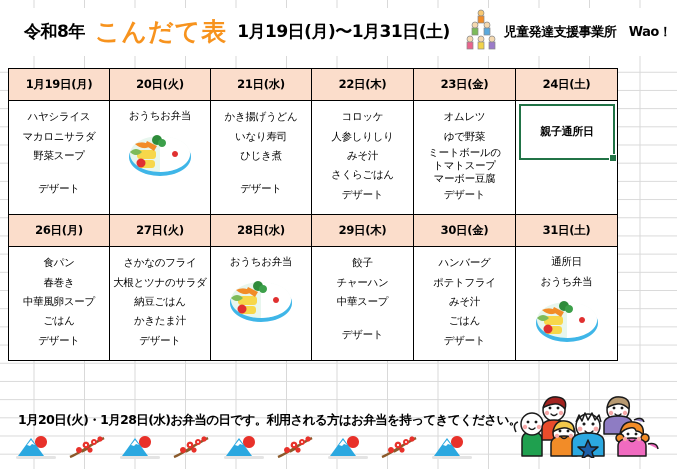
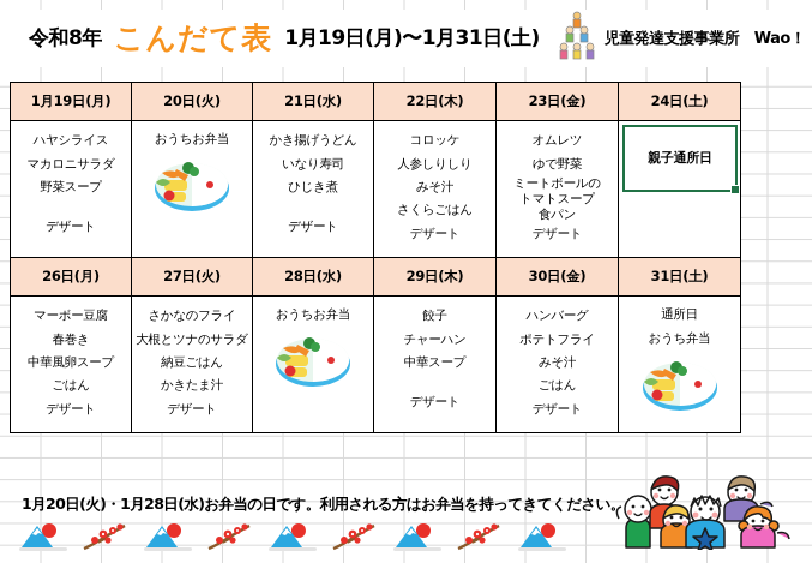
  令和8年
  こんだて表
  1月19日(月)〜1月31日(土)
  児童発達支援事業所 Wao！
  1月19日(月)	20日(火)	21日(水)	22日(木)	23日(金)	24日(土)
- ハヤシライス マカロニサラダ 野菜スープ デザート	おうちお弁当	かき揚げうどん いなり寿司 ひじき煮 デザート	コロッケ 人参しりしり みそ汁 さくらごはん デザート	オムレツ ゆで野菜 ミートボールの トマトスープ マーボー豆腐 デザート	親子通所日
+ ハヤシライス マカロニサラダ 野菜スープ デザート	おうちお弁当	かき揚げうどん いなり寿司 ひじき煮 デザート	コロッケ 人参しりしり みそ汁 さくらごはん デザート	オムレツ ゆで野菜 ミートボールの トマトスープ 食パン デザート	親子通所日
  26日(月)	27日(火)	28日(水)	29日(木)	30日(金)	31日(土)
- 食パン 春巻き 中華風卵スープ ごはん デザート	さかなのフライ 大根とツナのサラダ 納豆ごはん かきたま汁 デザート	おうちお弁当	餃子 チャーハン 中華スープ デザート	ハンバーグ ポテトフライ みそ汁 ごはん デザート	通所日 おうち弁当
+ マーボー豆腐 春巻き 中華風卵スープ ごはん デザート	さかなのフライ 大根とツナのサラダ 納豆ごはん かきたま汁 デザート	おうちお弁当	餃子 チャーハン 中華スープ デザート	ハンバーグ ポテトフライ みそ汁 ごはん デザート	通所日 おうち弁当
  1月20日(火)・1月28日(水)お弁当の日です。利用される方はお弁当を持ってきてください。
